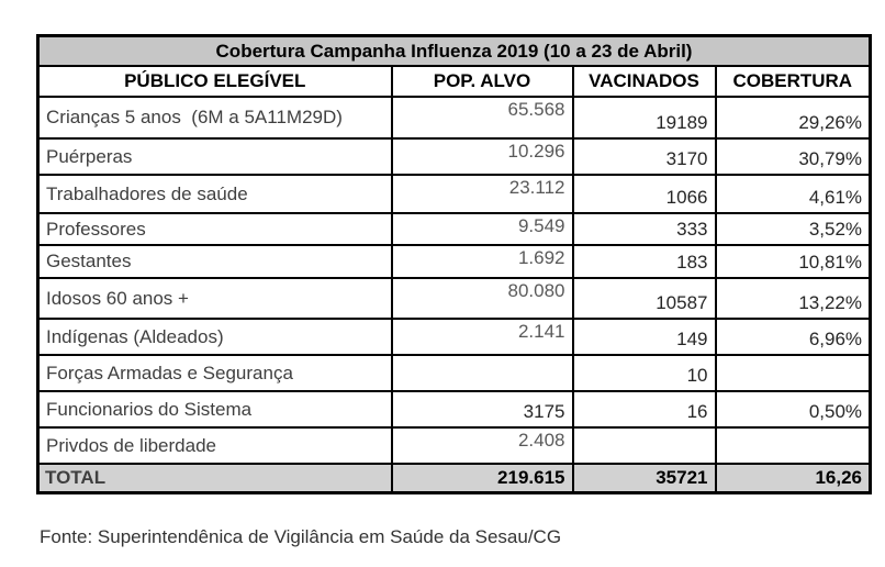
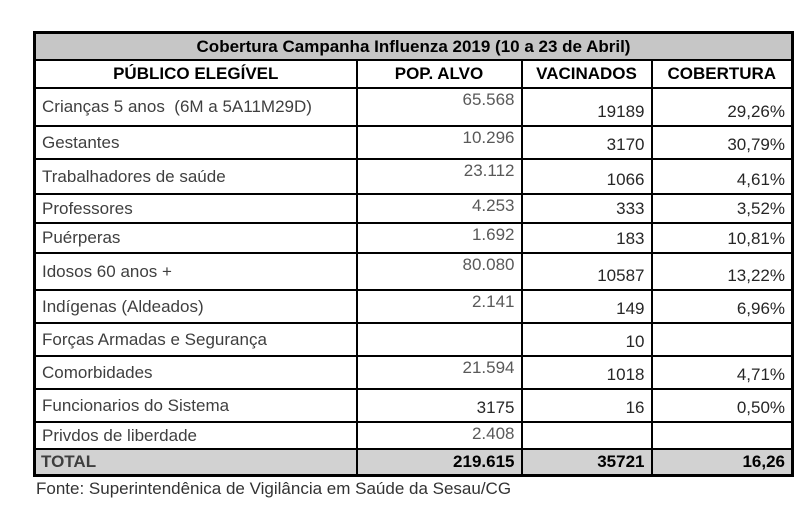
  Cobertura Campanha Influenza 2019 (10 a 23 de Abril)
  PÚBLICO ELEGÍVEL	POP. ALVO	VACINADOS	COBERTURA
  Crianças 5 anos (6M a 5A11M29D)	65.568	19189	29,26%
- Puérperas	10.296	3170	30,79%
+ Gestantes	10.296	3170	30,79%
  Trabalhadores de saúde	23.112	1066	4,61%
- Professores	9.549	333	3,52%
+ Professores	4.253	333	3,52%
- Gestantes	1.692	183	10,81%
+ Puérperas	1.692	183	10,81%
  Idosos 60 anos +	80.080	10587	13,22%
  Indígenas (Aldeados)	2.141	149	6,96%
  Forças Armadas e Segurança		10
+ Comorbidades	21.594	1018	4,71%
  Funcionarios do Sistema	3175	16	0,50%
  Privdos de liberdade	2.408
  TOTAL	219.615	35721	16,26
  Fonte: Superintendênica de Vigilância em Saúde da Sesau/CG
